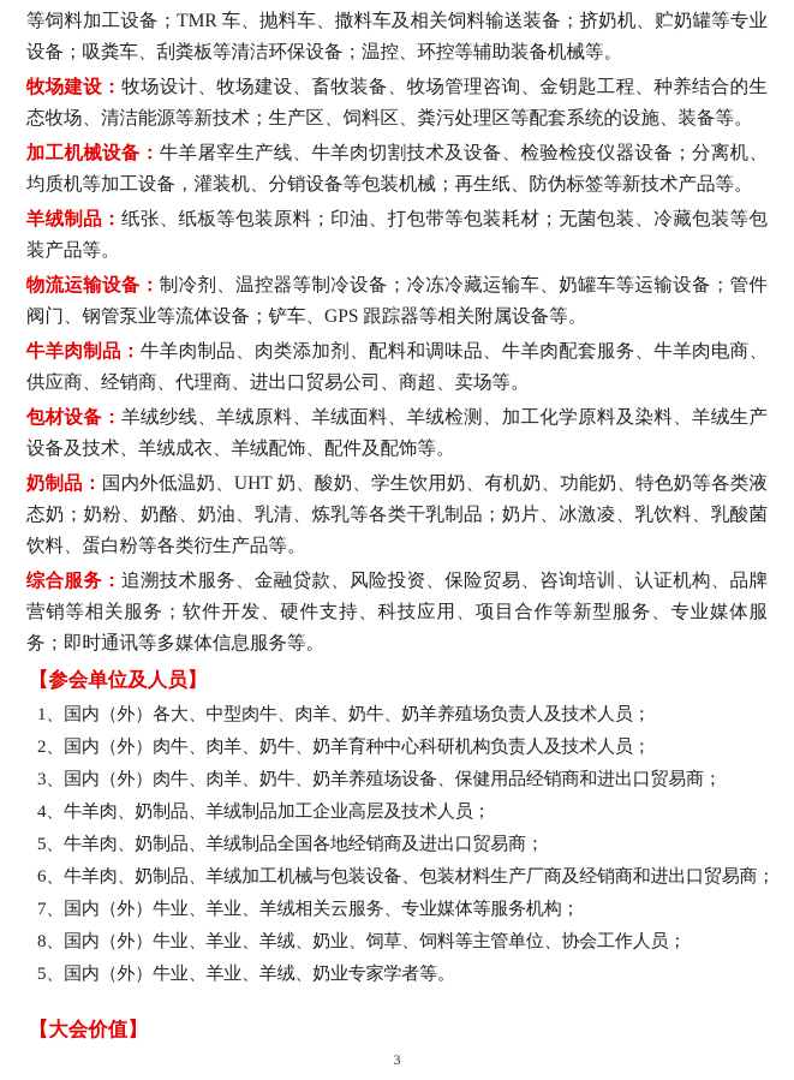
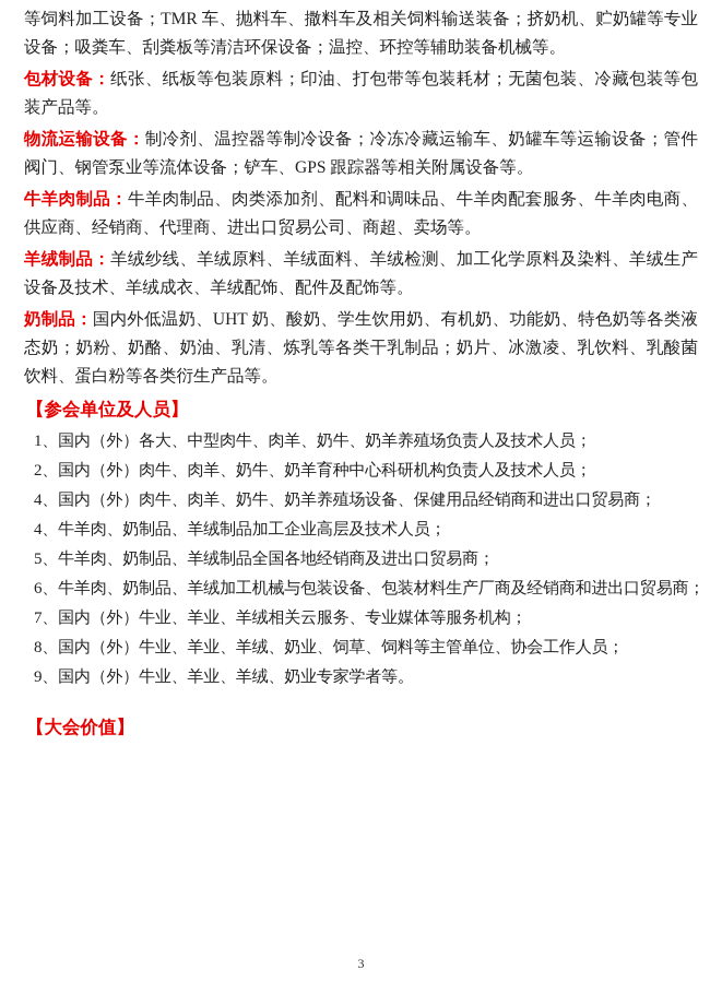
  等饲料加工设备；TMR 车、抛料车、撒料车及相关饲料输送装备；挤奶机、贮奶罐等专业设备；吸粪车、刮粪板等清洁环保设备；温控、环控等辅助装备机械等。
- 牧场建设：牧场设计、牧场建设、畜牧装备、牧场管理咨询、金钥匙工程、种养结合的生态牧场、清洁能源等新技术；生产区、饲料区、粪污处理区等配套系统的设施、装备等。
- 加工机械设备：牛羊屠宰生产线、牛羊肉切割技术及设备、检验检疫仪器设备；分离机、均质机等加工设备，灌装机、分销设备等包装机械；再生纸、防伪标签等新技术产品等。
- 羊绒制品：纸张、纸板等包装原料；印油、打包带等包装耗材；无菌包装、冷藏包装等包装产品等。
+ 包材设备：纸张、纸板等包装原料；印油、打包带等包装耗材；无菌包装、冷藏包装等包装产品等。
  物流运输设备：制冷剂、温控器等制冷设备；冷冻冷藏运输车、奶罐车等运输设备；管件阀门、钢管泵业等流体设备；铲车、GPS 跟踪器等相关附属设备等。
  牛羊肉制品：牛羊肉制品、肉类添加剂、配料和调味品、牛羊肉配套服务、牛羊肉电商、供应商、经销商、代理商、进出口贸易公司、商超、卖场等。
- 包材设备：羊绒纱线、羊绒原料、羊绒面料、羊绒检测、加工化学原料及染料、羊绒生产设备及技术、羊绒成衣、羊绒配饰、配件及配饰等。
+ 羊绒制品：羊绒纱线、羊绒原料、羊绒面料、羊绒检测、加工化学原料及染料、羊绒生产设备及技术、羊绒成衣、羊绒配饰、配件及配饰等。
  奶制品：国内外低温奶、UHT 奶、酸奶、学生饮用奶、有机奶、功能奶、特色奶等各类液态奶；奶粉、奶酪、奶油、乳清、炼乳等各类干乳制品；奶片、冰激凌、乳饮料、乳酸菌饮料、蛋白粉等各类衍生产品等。
- 综合服务：追溯技术服务、金融贷款、风险投资、保险贸易、咨询培训、认证机构、品牌营销等相关服务；软件开发、硬件支持、科技应用、项目合作等新型服务、专业媒体服务；即时通讯等多媒体信息服务等。
  【参会单位及人员】
  1、国内（外）各大、中型肉牛、肉羊、奶牛、奶羊养殖场负责人及技术人员；
  2、国内（外）肉牛、肉羊、奶牛、奶羊育种中心科研机构负责人及技术人员；
- 3、国内（外）肉牛、肉羊、奶牛、奶羊养殖场设备、保健用品经销商和进出口贸易商；
+ 4、国内（外）肉牛、肉羊、奶牛、奶羊养殖场设备、保健用品经销商和进出口贸易商；
  4、牛羊肉、奶制品、羊绒制品加工企业高层及技术人员；
  5、牛羊肉、奶制品、羊绒制品全国各地经销商及进出口贸易商；
  6、牛羊肉、奶制品、羊绒加工机械与包装设备、包装材料生产厂商及经销商和进出口贸易商；
  7、国内（外）牛业、羊业、羊绒相关云服务、专业媒体等服务机构；
  8、国内（外）牛业、羊业、羊绒、奶业、饲草、饲料等主管单位、协会工作人员；
- 5、国内（外）牛业、羊业、羊绒、奶业专家学者等。
+ 9、国内（外）牛业、羊业、羊绒、奶业专家学者等。
  【大会价值】
  3
